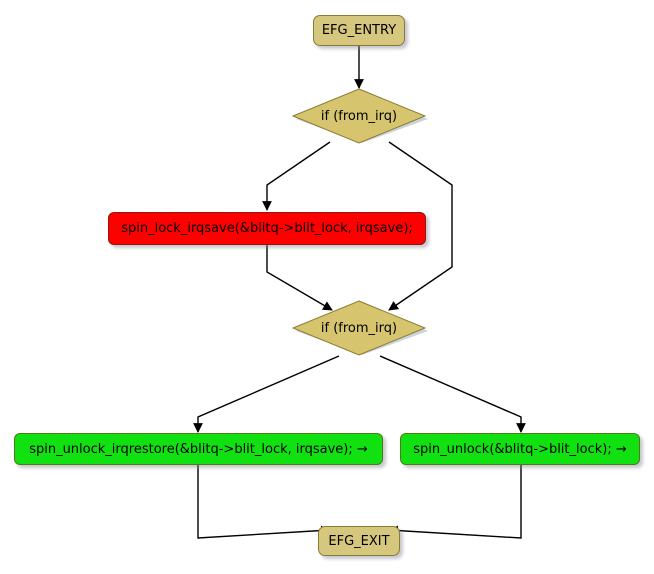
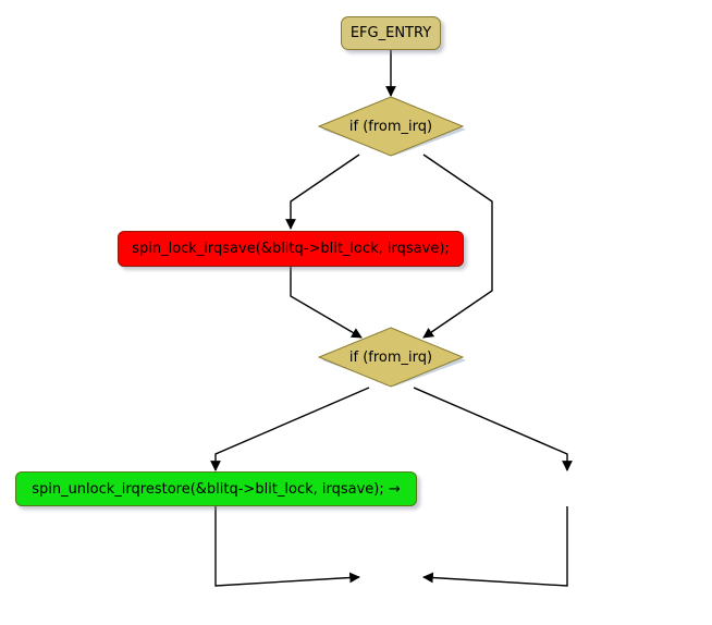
  EFG_ENTRY
  if (from_irq)
  spin_lock_irqsave(&blitq->blit_lock, irqsave);
  if (from_irq)
  spin_unlock_irqrestore(&blitq->blit_lock, irqsave); →
- spin_unlock(&blitq->blit_lock); →
- EFG_EXIT
